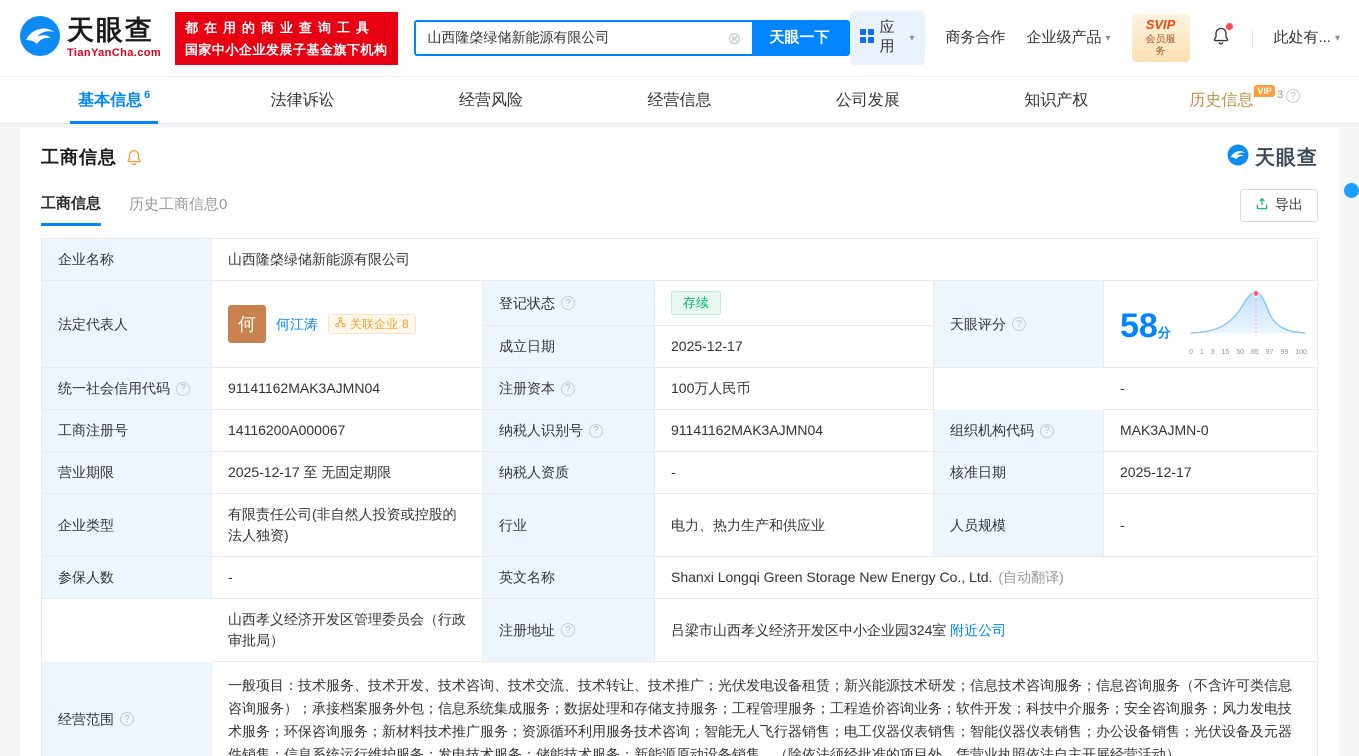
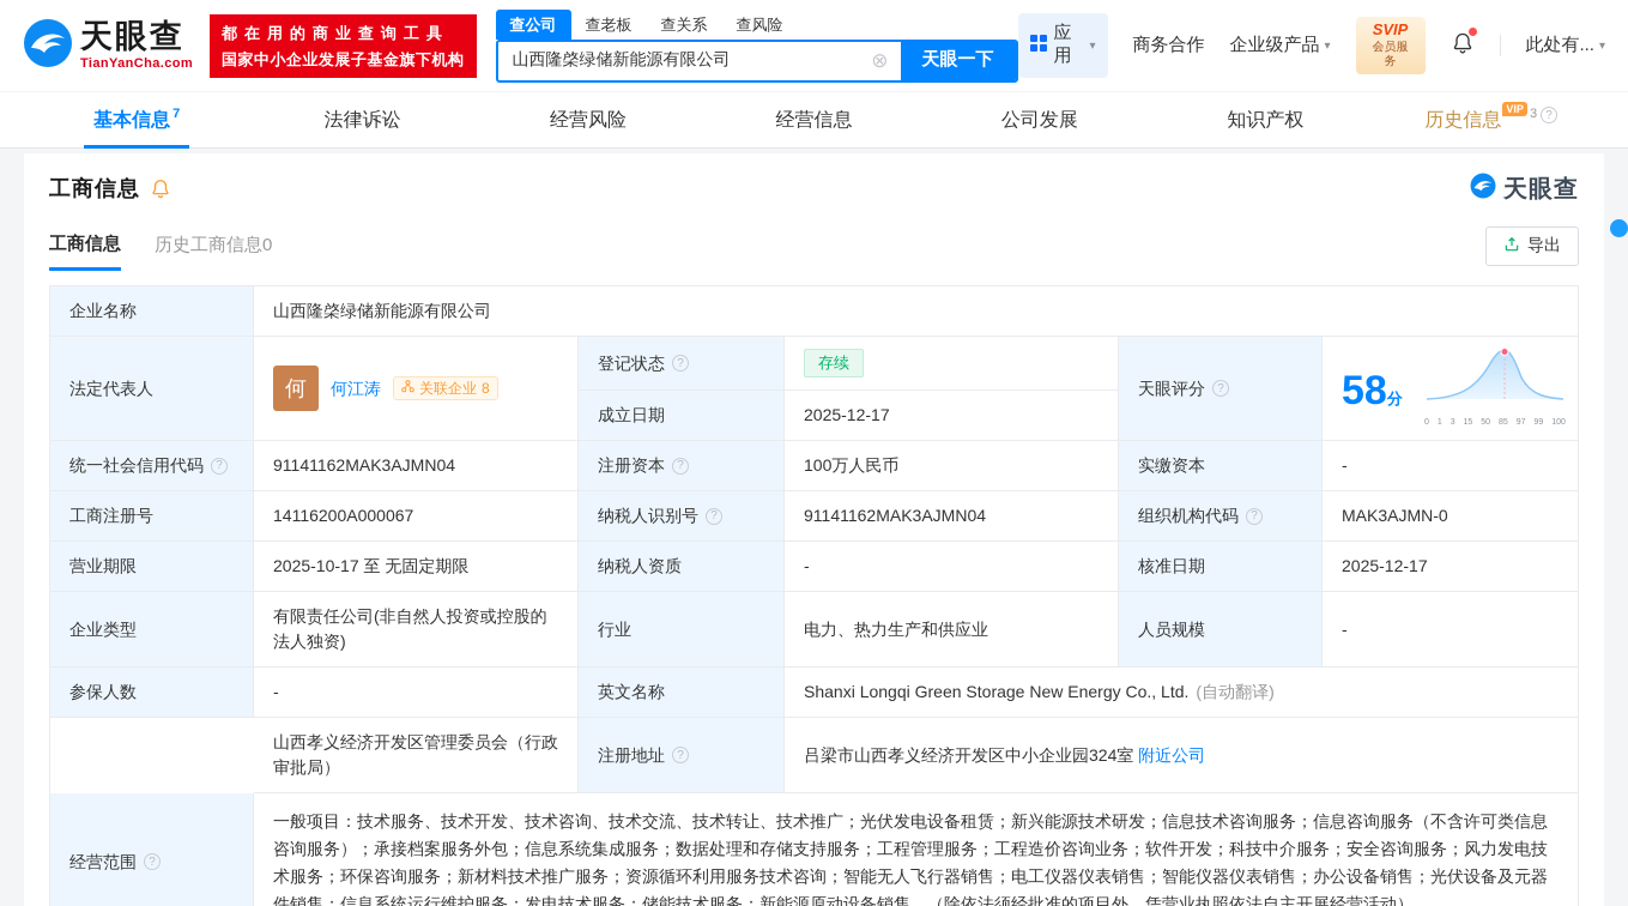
  天眼查
  TianYanCha.com
  都在用的商业查询工具
  国家中小企业发展子基金旗下机构
+ 查公司
+ 查老板
+ 查关系
+ 查风险
  山西隆棨绿储新能源有限公司
  ⊗
  天眼一下
  应用
  ▾
  商务合作
  企业级产品
  ▾
  SVIP
  会员服务
  此处有...
  ▾
  基本信息
- 6
+ 7
  法律诉讼
  经营风险
  经营信息
  公司发展
  知识产权
  历史信息
  VIP
  3
  ?
  工商信息
  天眼查
  工商信息
  历史工商信息0
  导出
  企业名称
  山西隆棨绿储新能源有限公司
  法定代表人
  何
  何江涛
  关联企业
  8
  登记状态
  ?
  存续
  天眼评分
  ?
  58分
  成立日期
  2025-12-17
  统一社会信用代码
  ?
  91141162MAK3AJMN04
  注册资本
  ?
  100万人民币
+ 实缴资本
  -
  工商注册号
  14116200A000067
  纳税人识别号
  ?
  91141162MAK3AJMN04
  组织机构代码
  ?
  MAK3AJMN-0
  营业期限
- 2025-12-17 至 无固定期限
+ 2025-10-17 至 无固定期限
  纳税人资质
  -
  核准日期
  2025-12-17
  企业类型
  有限责任公司(非自然人投资或控股的法人独资)
  行业
  电力、热力生产和供应业
  人员规模
  -
  参保人数
  -
  英文名称
  Shanxi Longqi Green Storage New Energy Co., Ltd.
  (自动翻译)
  山西孝义经济开发区管理委员会（行政审批局）
  注册地址
  ?
  吕梁市山西孝义经济开发区中小企业园324室
  附近公司
  经营范围
  ?
  一般项目：技术服务、技术开发、技术咨询、技术交流、技术转让、技术推广；光伏发电设备租赁；新兴能源技术研发；信息技术咨询服务；信息咨询服务（不含许可类信息咨询服务）；承接档案服务外包；信息系统集成服务；数据处理和存储支持服务；工程管理服务；工程造价咨询业务；软件开发；科技中介服务；安全咨询服务；风力发电技术服务；环保咨询服务；新材料技术推广服务；资源循环利用服务技术咨询；智能无人飞行器销售；电工仪器仪表销售；智能仪器仪表销售；办公设备销售；光伏设备及元器件销售；信息系统运行维护服务；发电技术服务；储能技术服务；新能源原动设备销售。（除依法须经批准的项目外，凭营业执照依法自主开展经营活动）
